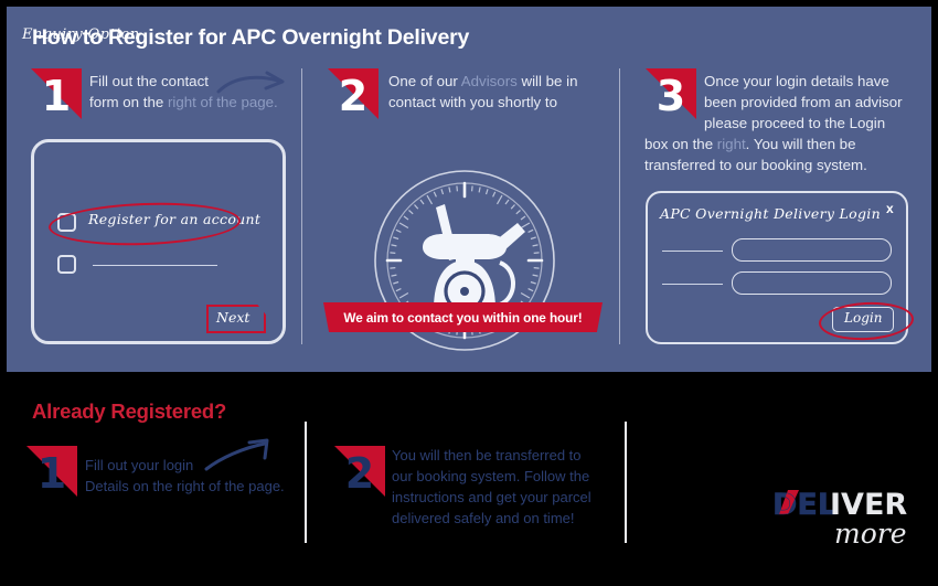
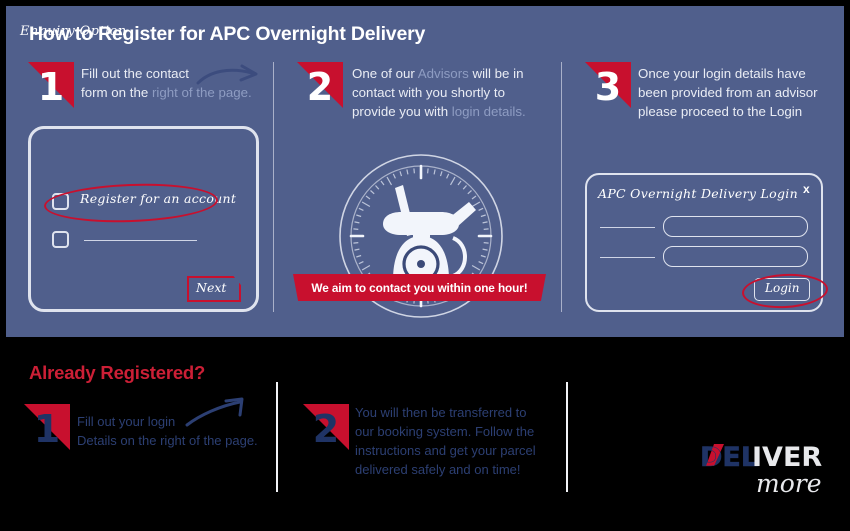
  How to Register for APC Overnight Delivery
  1
  Fill out the contact
  form on the right of the page.
  Enquiry Option
  Register for an account
  Next
  2
  One of our Advisors will be in
  contact with you shortly to
+ provide you with login details.
  We aim to contact you within one hour!
  3
  Once your login details have
  been provided from an advisor
  please proceed to the Login
- box on the right. You will then be
- transferred to our booking system.
  APC Overnight Delivery Login
  x
  Login
  Already Registered?
  1
  Fill out your login
  Details on the right of the page.
  2
  You will then be transferred to
  our booking system. Follow the
  instructions and get your parcel
  delivered safely and on time!
  DEL
  IVER
  more
